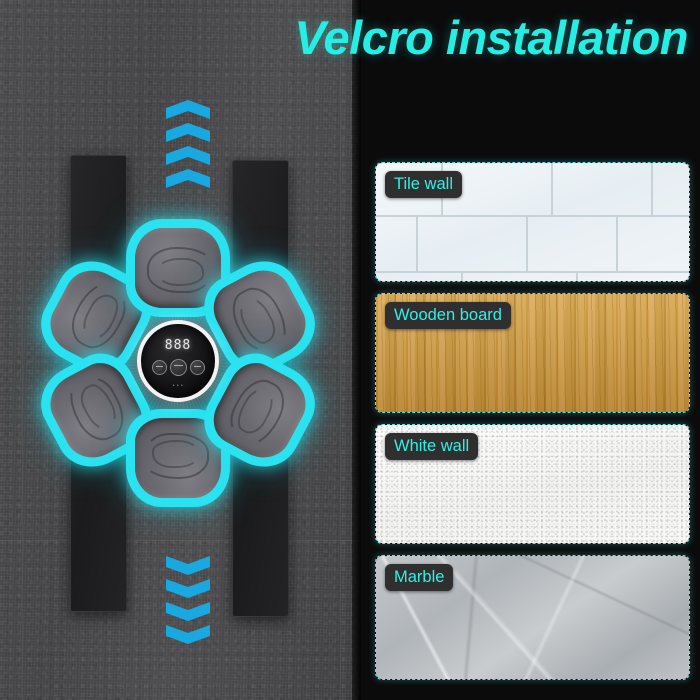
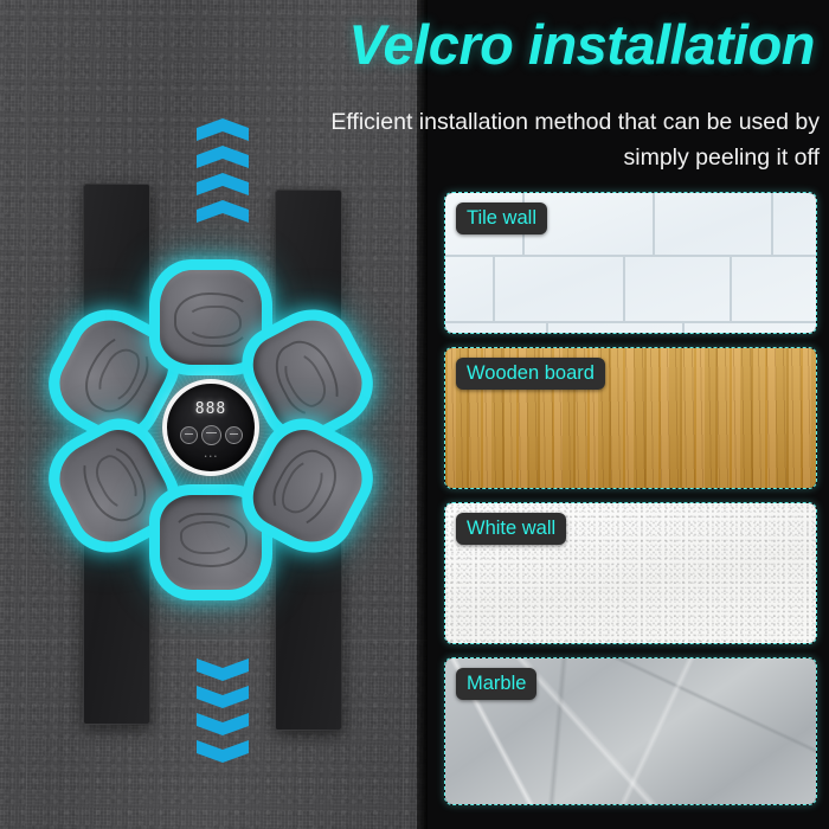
  Velcro installation
+ Efficient installation method that can be used by simply peeling it off
  888
  Tile wall
  Wooden board
  White wall
  Marble
